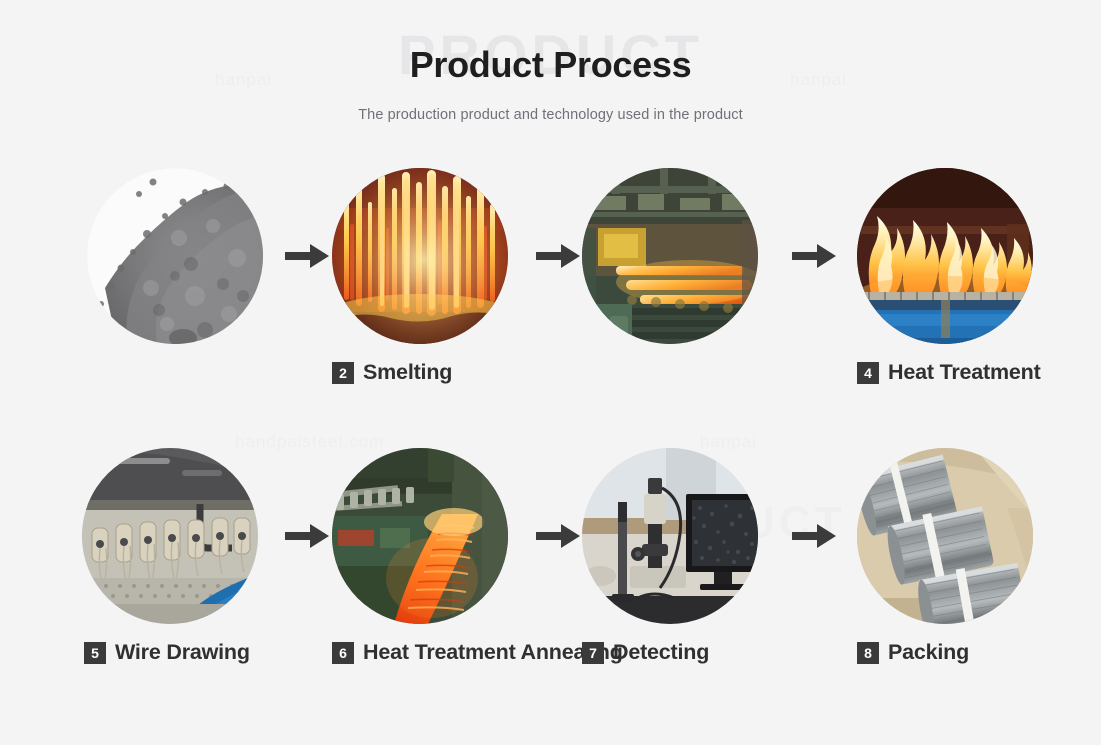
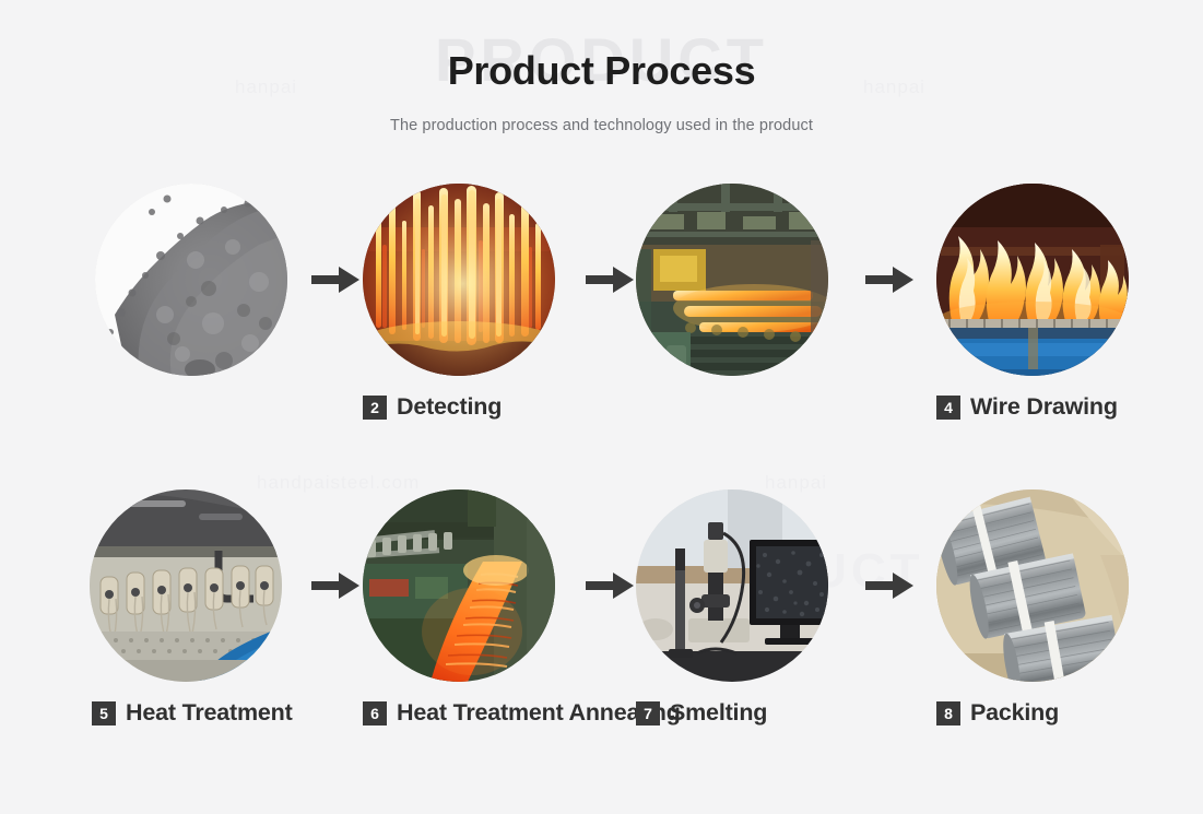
  PRODUCT
  Product Process
- The production product and technology used in the product
+ The production process and technology used in the product
  2
- Smelting
+ Detecting
  4
- Heat Treatment
+ Wire Drawing
  5
- Wire Drawing
+ Heat Treatment
  6
  Heat Treatment Anneag
  7
- Detecting
+ Smelting
  8
  Packing
